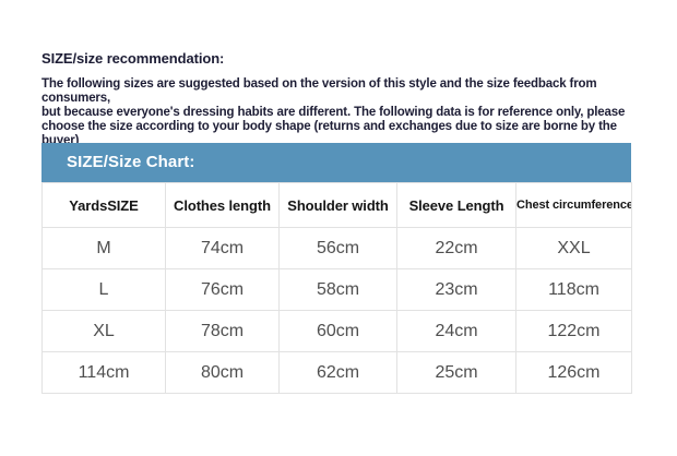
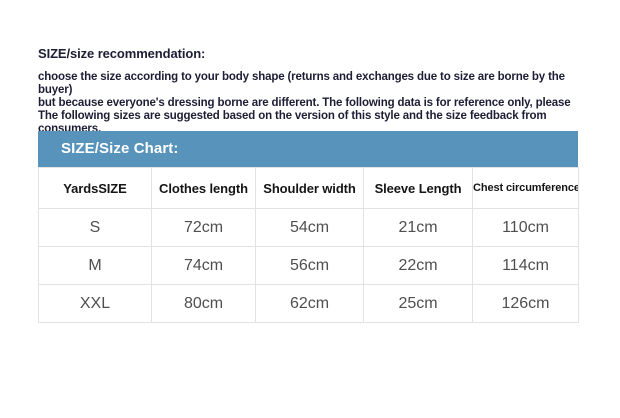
  SIZE/size recommendation:
- The following sizes are suggested based on the version of this style and the size feedback from consumers,
+ choose the size according to your body shape (returns and exchanges due to size are borne by the buyer)
- but because everyone's dressing habits are different. The following data is for reference only, please
+ but because everyone's dressing borne are different. The following data is for reference only, please
- choose the size according to your body shape (returns and exchanges due to size are borne by the buyer)
+ The following sizes are suggested based on the version of this style and the size feedback from consumers,
  SIZE/Size Chart:
  YardsSIZE	Clothes length	Shoulder width	Sleeve Length	Chest circumference
+ S	72cm	54cm	21cm	110cm
- M	74cm	56cm	22cm	XXL
+ M	74cm	56cm	22cm	114cm
- L	76cm	58cm	23cm	118cm
- XL	78cm	60cm	24cm	122cm
- 114cm	80cm	62cm	25cm	126cm
+ XXL	80cm	62cm	25cm	126cm
